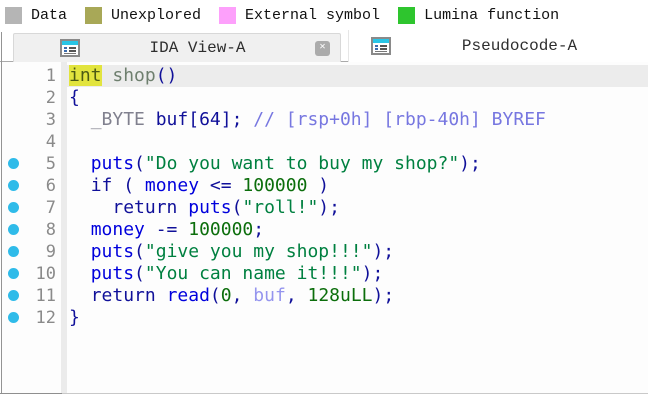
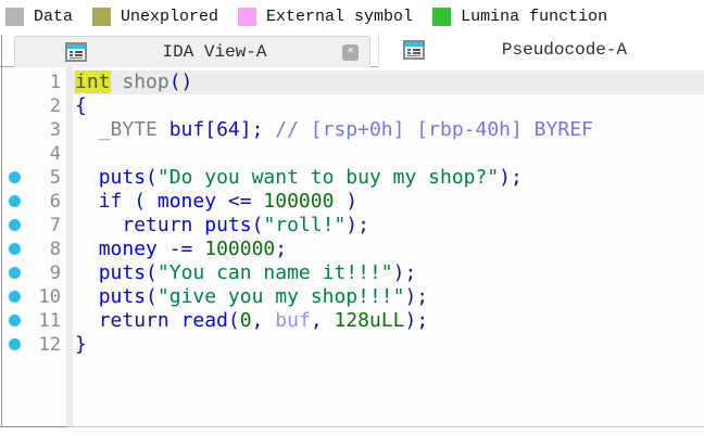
  Data
  Unexplored
  External symbol
  Lumina function
  IDA View-A
  Pseudocode-A
  1
  int shop()
  2
  {
  3
  _BYTE buf[64]; // [rsp+0h] [rbp-40h] BYREF
  4
  5
  puts("Do you want to buy my shop?");
  6
  if ( money <= 100000 )
  7
  return puts("roll!");
  8
  money -= 100000;
  9
- puts("give you my shop!!!");
+ puts("You can name it!!!");
  10
- puts("You can name it!!!");
+ puts("give you my shop!!!");
  11
  return read(0, buf, 128uLL);
  12
  }
